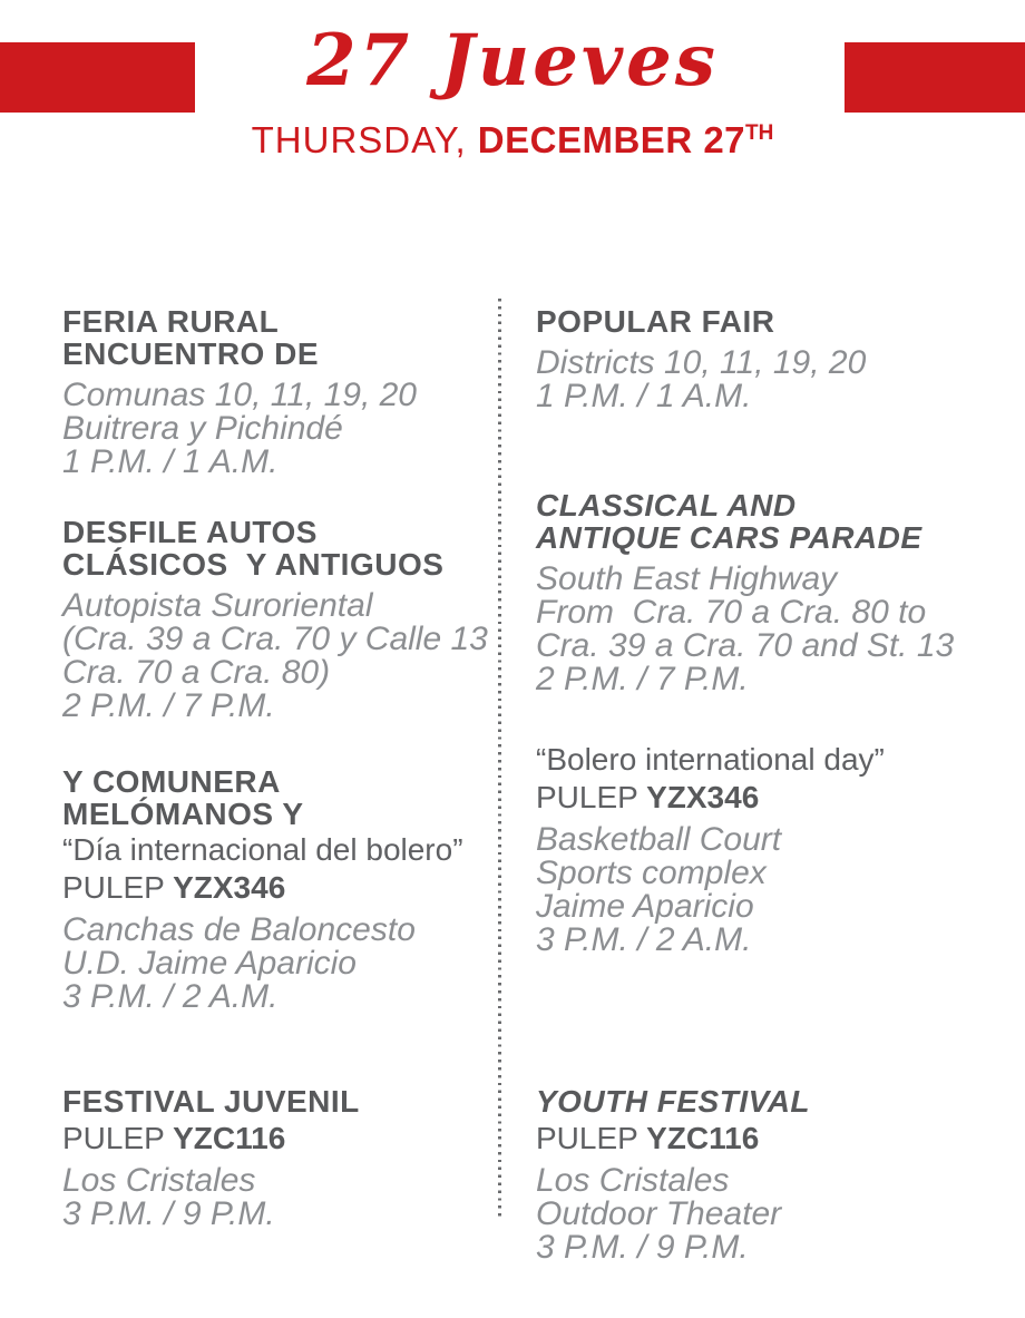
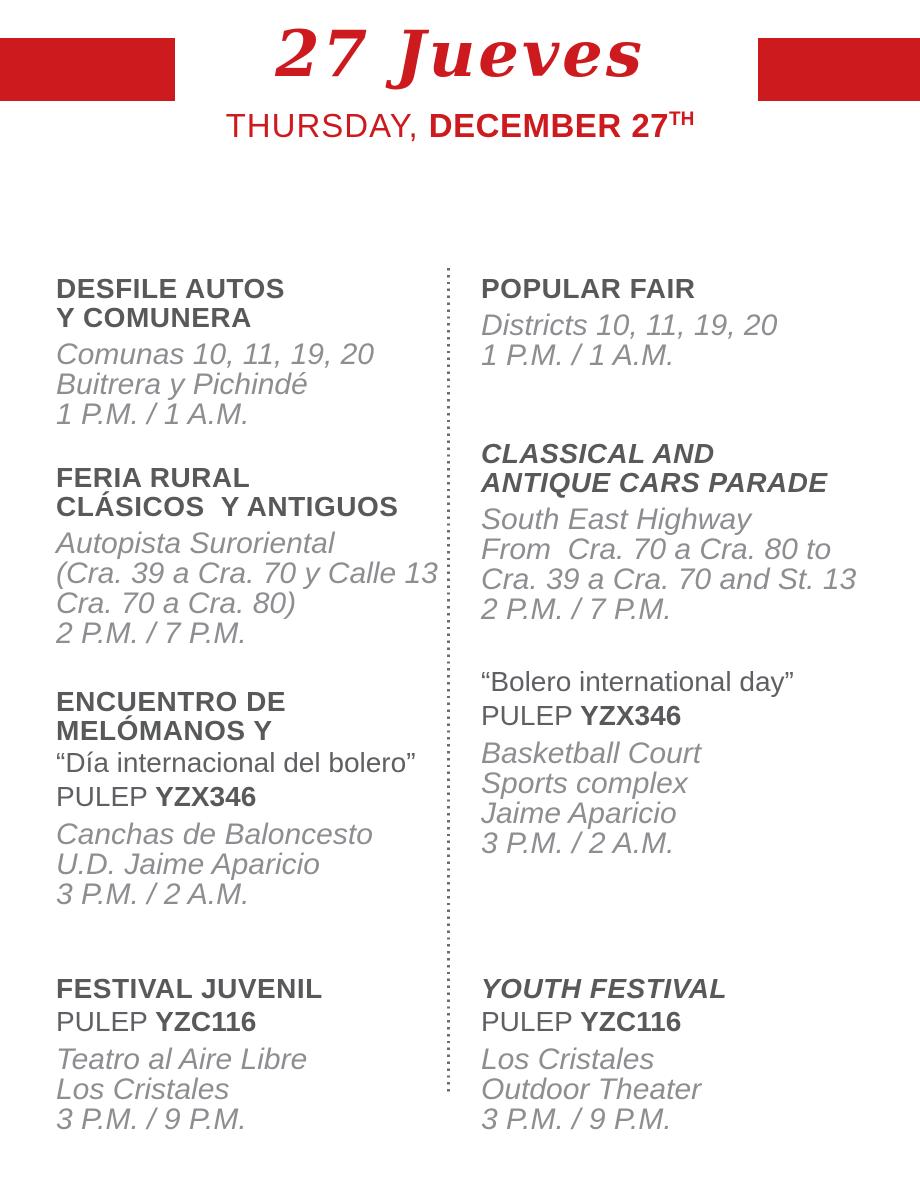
  27 Jueves
  THURSDAY, DECEMBER 27TH
- FERIA RURAL
+ DESFILE AUTOS
- ENCUENTRO DE
+ Y COMUNERA
  Comunas 10, 11, 19, 20
  Buitrera y Pichindé
  1 P.M. / 1 A.M.
- DESFILE AUTOS
+ FERIA RURAL
  CLÁSICOS Y ANTIGUOS
  Autopista Suroriental
  (Cra. 39 a Cra. 70 y Calle 13
  Cra. 70 a Cra. 80)
  2 P.M. / 7 P.M.
- Y COMUNERA
+ ENCUENTRO DE
  MELÓMANOS Y
  “Día internacional del bolero”
  PULEP YZX346
  Canchas de Baloncesto
  U.D. Jaime Aparicio
  3 P.M. / 2 A.M.
  FESTIVAL JUVENIL
  PULEP YZC116
+ Teatro al Aire Libre
  Los Cristales
  3 P.M. / 9 P.M.
  POPULAR FAIR
  Districts 10, 11, 19, 20
  1 P.M. / 1 A.M.
  CLASSICAL AND
  ANTIQUE CARS PARADE
  South East Highway
  From Cra. 70 a Cra. 80 to
  Cra. 39 a Cra. 70 and St. 13
  2 P.M. / 7 P.M.
  “Bolero international day”
  PULEP YZX346
  Basketball Court
  Sports complex
  Jaime Aparicio
  3 P.M. / 2 A.M.
  YOUTH FESTIVAL
  PULEP YZC116
  Los Cristales
  Outdoor Theater
  3 P.M. / 9 P.M.
